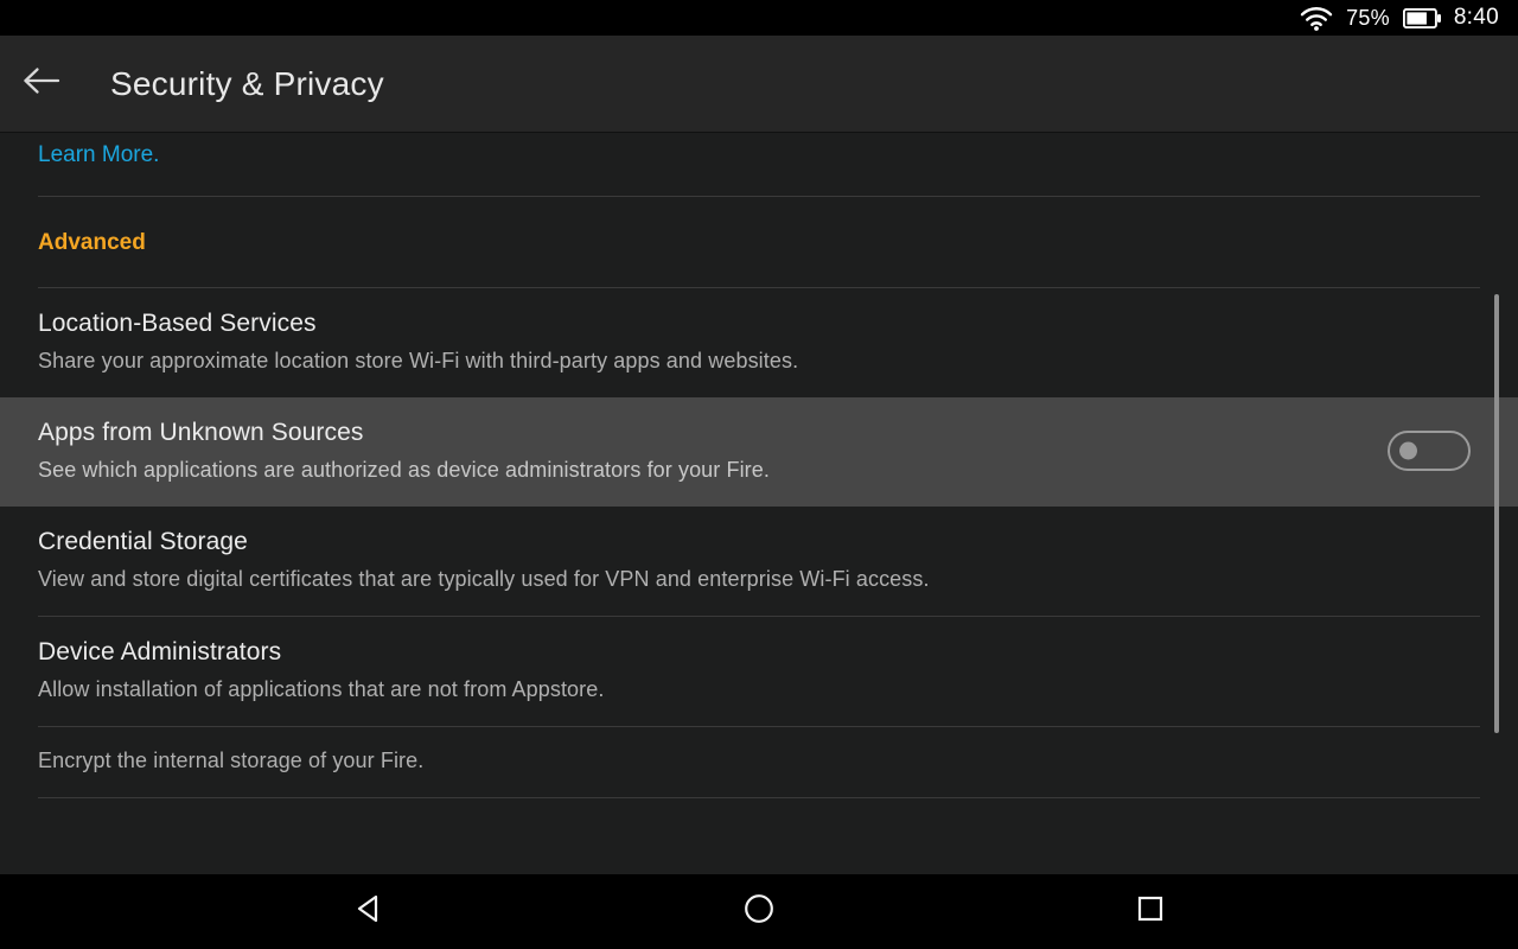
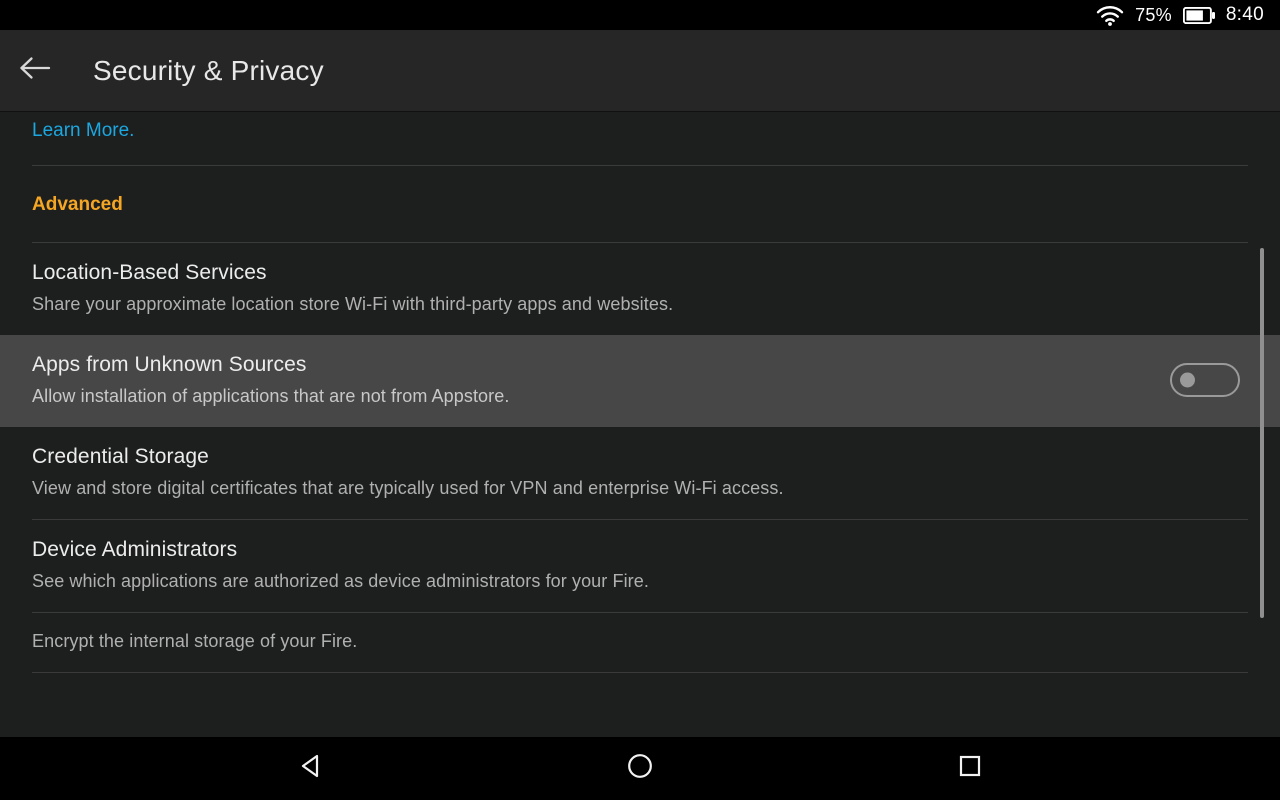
  75%
  8:40
  Security & Privacy
  Learn More.
  Advanced
  Location-Based Services
  Share your approximate location store Wi-Fi with third-party apps and websites.
  Apps from Unknown Sources
- See which applications are authorized as device administrators for your Fire.
+ Allow installation of applications that are not from Appstore.
  Credential Storage
  View and store digital certificates that are typically used for VPN and enterprise Wi-Fi access.
  Device Administrators
- Allow installation of applications that are not from Appstore.
+ See which applications are authorized as device administrators for your Fire.
  Encrypt the internal storage of your Fire.
